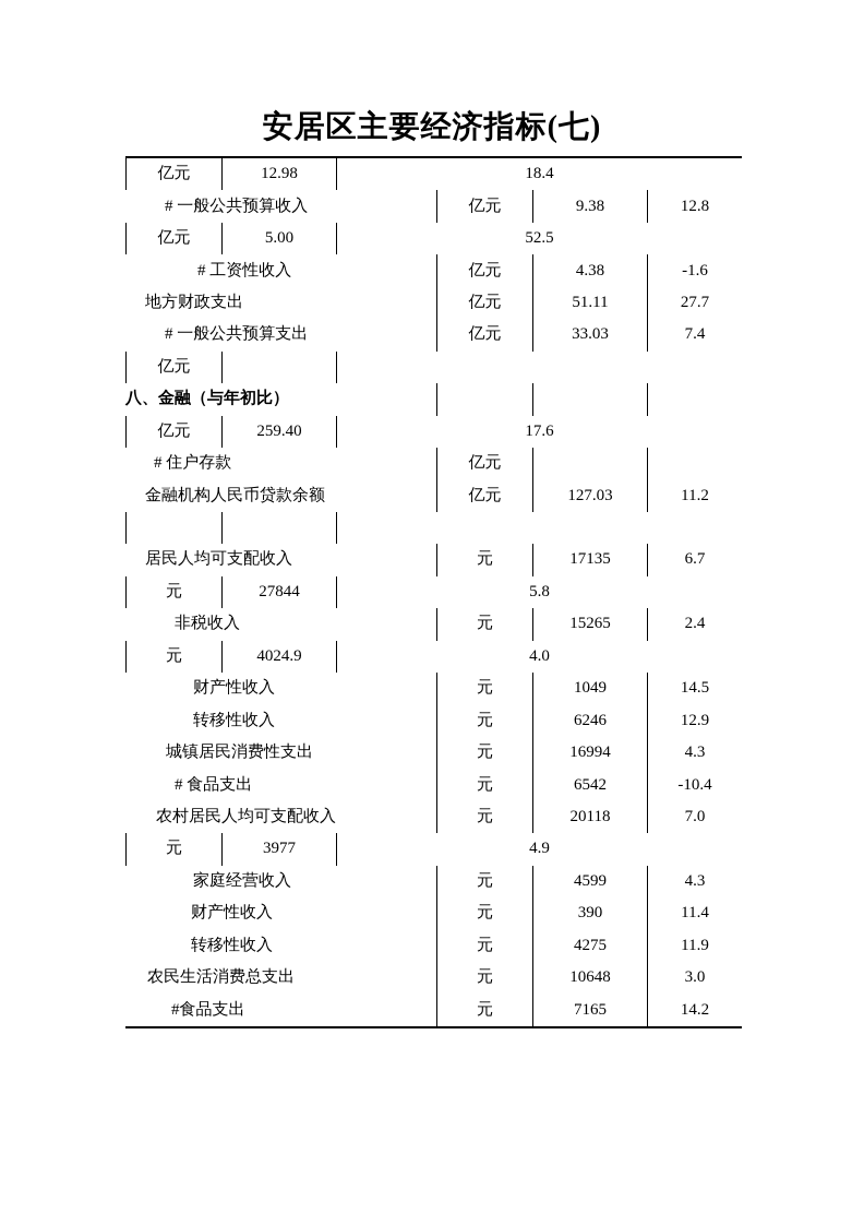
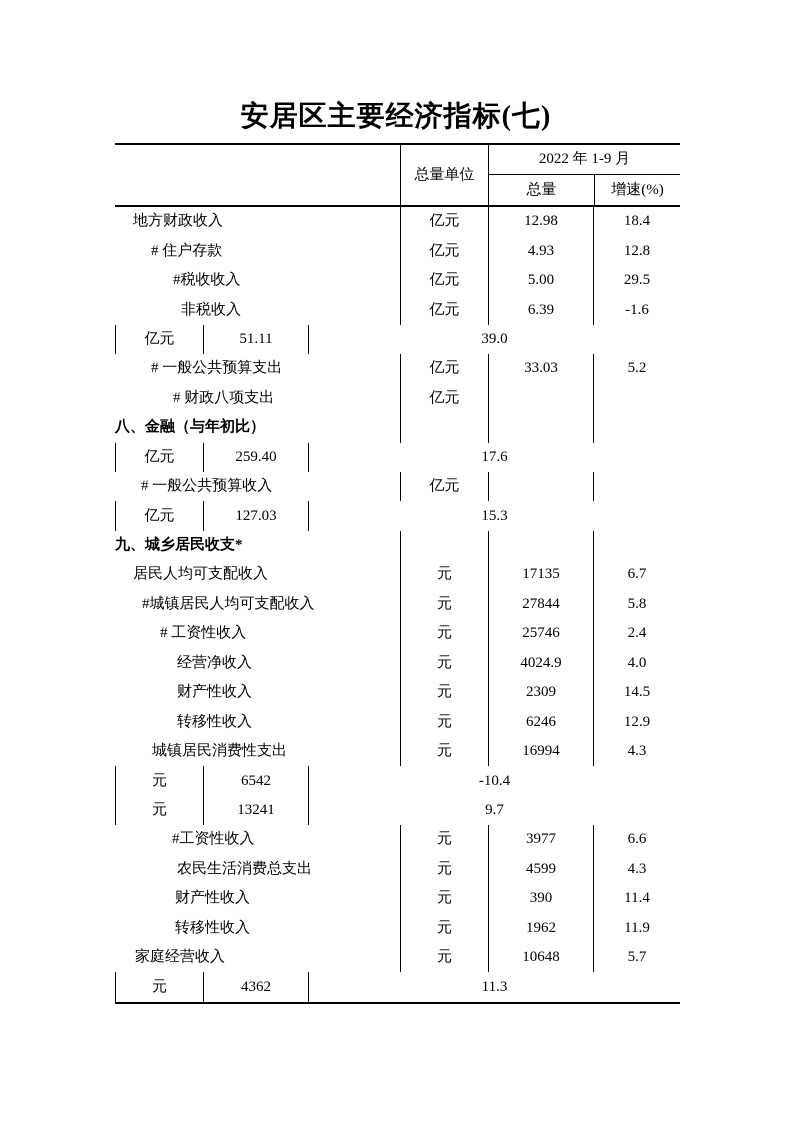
  安居区主要经济指标(七)
+ 总量单位
+ 2022 年 1-9 月
+ 总量
+ 增速(%)
+ 地方财政收入
  亿元
  12.98
  18.4
- # 一般公共预算收入
+ # 住户存款
  亿元
- 9.38
+ 4.93
  12.8
+ #税收收入
  亿元
  5.00
- 52.5
+ 29.5
- # 工资性收入
+ 非税收入
  亿元
- 4.38
+ 6.39
  -1.6
- 地方财政支出
  亿元
  51.11
- 27.7
+ 39.0
  # 一般公共预算支出
  亿元
  33.03
- 7.4
+ 5.2
+ # 财政八项支出
  亿元
  八、金融（与年初比）
  亿元
  259.40
  17.6
- # 住户存款
+ # 一般公共预算收入
  亿元
- 金融机构人民币贷款余额
  亿元
  127.03
- 11.2
+ 15.3
+ 九、城乡居民收支*
  居民人均可支配收入
  元
  17135
  6.7
+ #城镇居民人均可支配收入
  元
  27844
  5.8
- 非税收入
+ # 工资性收入
  元
- 15265
+ 25746
  2.4
+ 经营净收入
  元
  4024.9
  4.0
  财产性收入
  元
- 1049
+ 2309
  14.5
  转移性收入
  元
  6246
  12.9
  城镇居民消费性支出
  元
  16994
  4.3
- # 食品支出
  元
  6542
  -10.4
- 农村居民人均可支配收入
  元
- 20118
+ 13241
- 7.0
+ 9.7
+ #工资性收入
  元
  3977
- 4.9
+ 6.6
- 家庭经营收入
+ 农民生活消费总支出
  元
  4599
  4.3
  财产性收入
  元
  390
  11.4
  转移性收入
  元
- 4275
+ 1962
  11.9
- 农民生活消费总支出
+ 家庭经营收入
  元
  10648
- 3.0
+ 5.7
- #食品支出
  元
- 7165
+ 4362
- 14.2
+ 11.3
